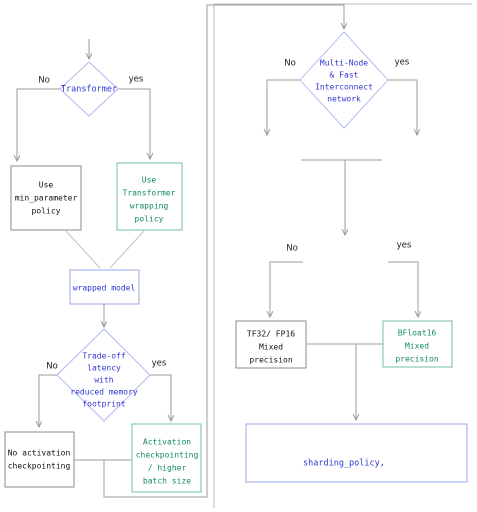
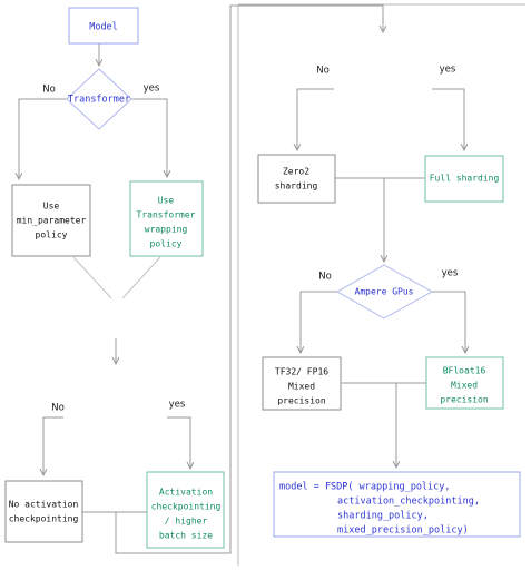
+ Model
  Transformer
  No
  yes
  Use
  min_parameter
  policy
  Use
  Transformer
  wrapping
  policy
- wrapped model
- Trade-off
- latency
- with
- reduced memory
- footprint
  No
  yes
  No activation
  checkpointing
  Activation
  checkpointing
  / higher
  batch size
- Multi-Node
- & Fast
- Interconnect
- network
  No
  yes
+ Zero2
+ sharding
+ Full sharding
+ Ampere GPus
  No
  yes
  TF32/ FP16
  Mixed
  precision
  BFloat16
  Mixed
  precision
+ model = FSDP( wrapping_policy,
+ activation_checkpointing,
  sharding_policy,
+ mixed_precision_policy)
